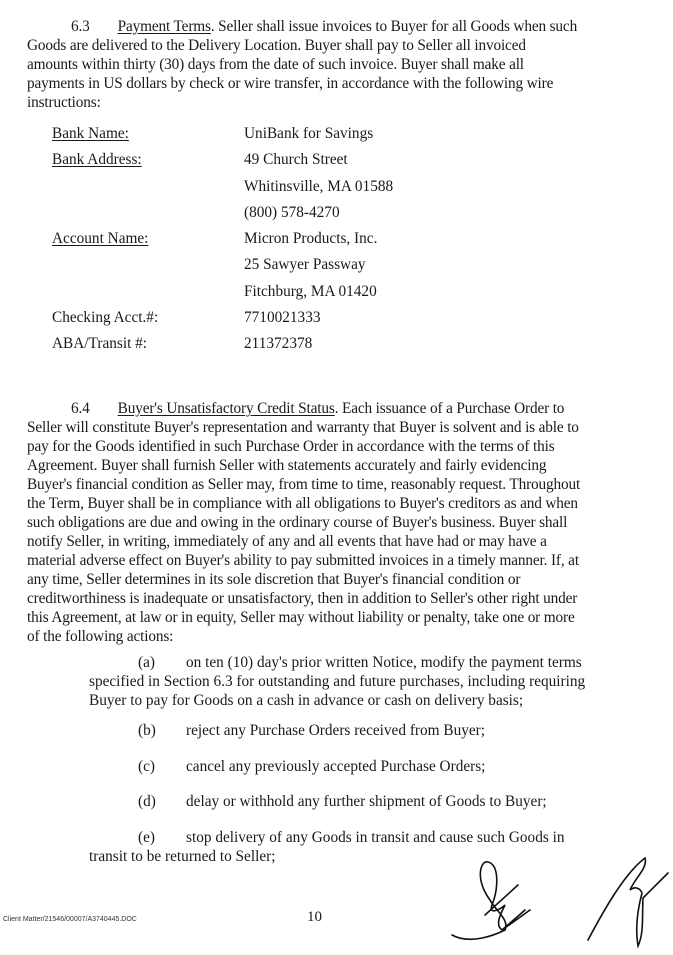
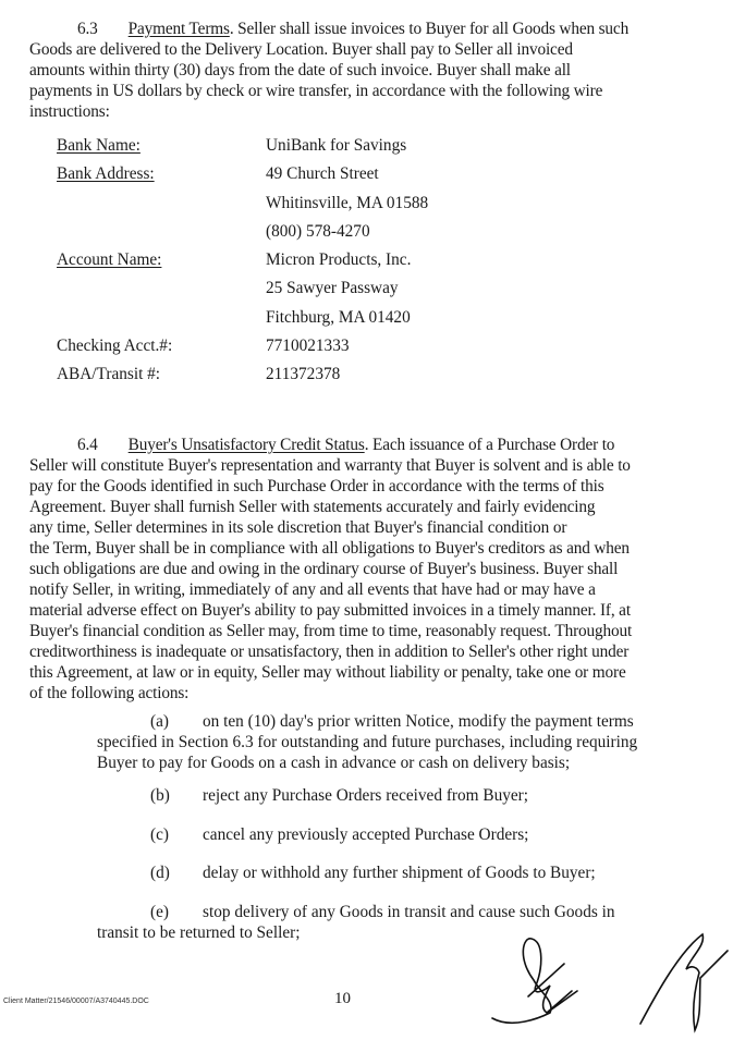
  6.3 Payment Terms. Seller shall issue invoices to Buyer for all Goods when such
  Goods are delivered to the Delivery Location. Buyer shall pay to Seller all invoiced
  amounts within thirty (30) days from the date of such invoice. Buyer shall make all
  payments in US dollars by check or wire transfer, in accordance with the following wire
  instructions:
  Bank Name:
  UniBank for Savings
  Bank Address:
  49 Church Street
  Whitinsville, MA 01588
  (800) 578-4270
  Account Name:
  Micron Products, Inc.
  25 Sawyer Passway
  Fitchburg, MA 01420
  Checking Acct.#:
  7710021333
  ABA/Transit #:
  211372378
  6.4 Buyer's Unsatisfactory Credit Status. Each issuance of a Purchase Order to
  Seller will constitute Buyer's representation and warranty that Buyer is solvent and is able to
  pay for the Goods identified in such Purchase Order in accordance with the terms of this
  Agreement. Buyer shall furnish Seller with statements accurately and fairly evidencing
- Buyer's financial condition as Seller may, from time to time, reasonably request. Throughout
+ any time, Seller determines in its sole discretion that Buyer's financial condition or
  the Term, Buyer shall be in compliance with all obligations to Buyer's creditors as and when
  such obligations are due and owing in the ordinary course of Buyer's business. Buyer shall
  notify Seller, in writing, immediately of any and all events that have had or may have a
  material adverse effect on Buyer's ability to pay submitted invoices in a timely manner. If, at
- any time, Seller determines in its sole discretion that Buyer's financial condition or
+ Buyer's financial condition as Seller may, from time to time, reasonably request. Throughout
  creditworthiness is inadequate or unsatisfactory, then in addition to Seller's other right under
  this Agreement, at law or in equity, Seller may without liability or penalty, take one or more
  of the following actions:
  (a)
  on ten (10) day's prior written Notice, modify the payment terms
  specified in Section 6.3 for outstanding and future purchases, including requiring
  Buyer to pay for Goods on a cash in advance or cash on delivery basis;
  (b)
  reject any Purchase Orders received from Buyer;
  (c)
  cancel any previously accepted Purchase Orders;
  (d)
  delay or withhold any further shipment of Goods to Buyer;
  (e)
  stop delivery of any Goods in transit and cause such Goods in
  transit to be returned to Seller;
  10
